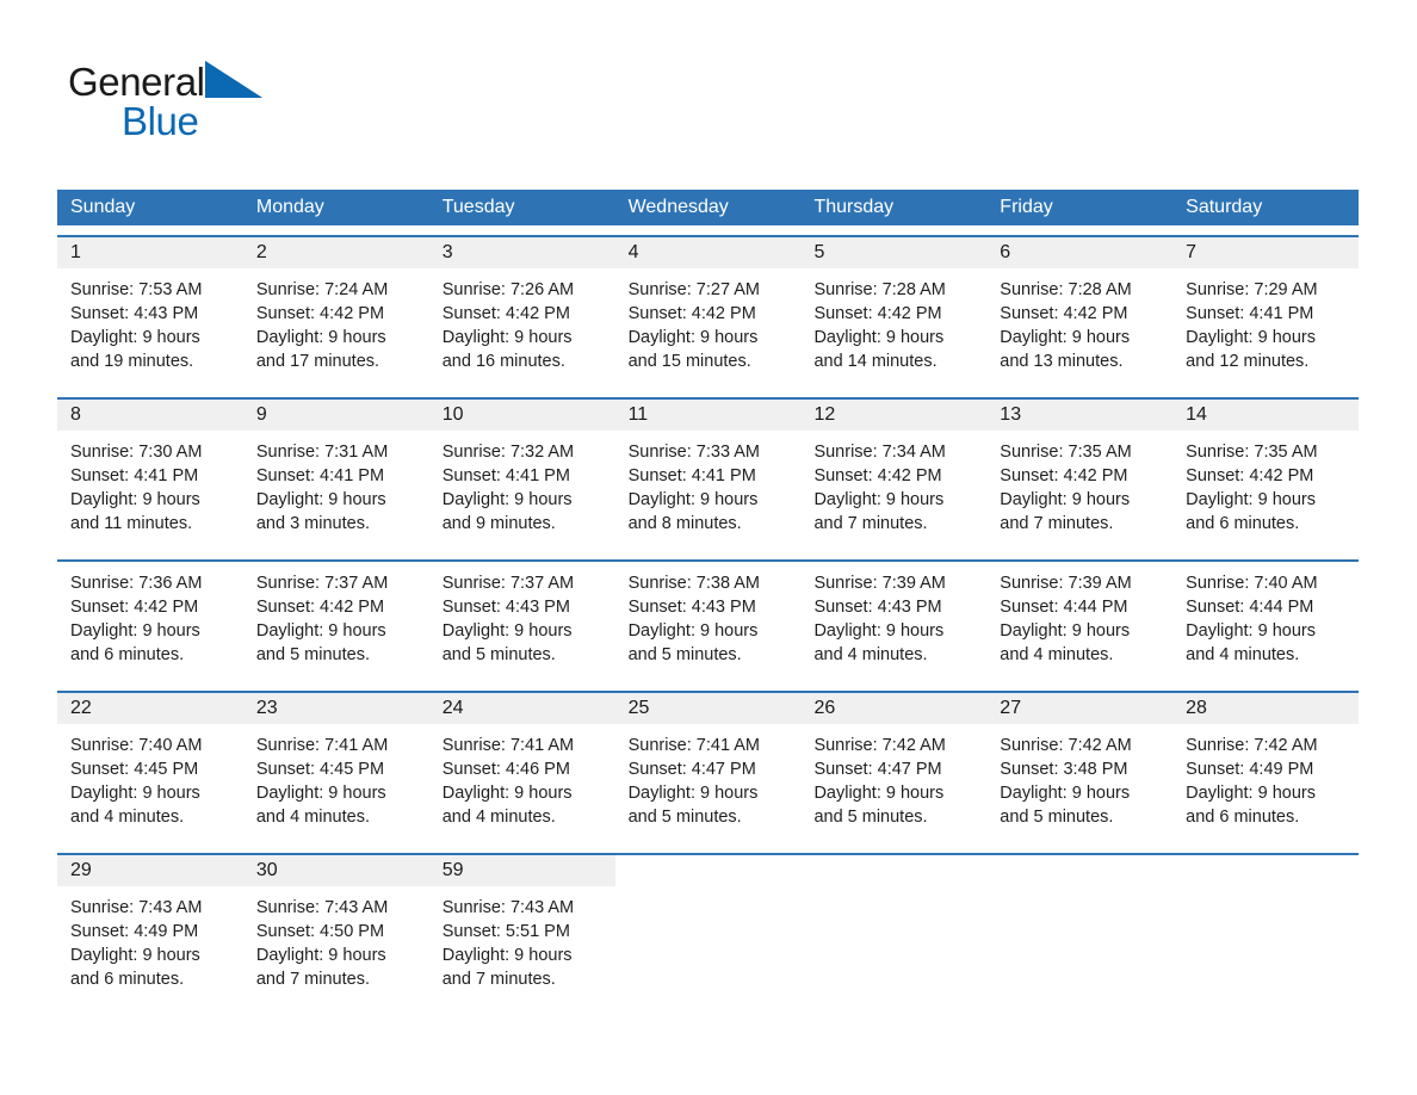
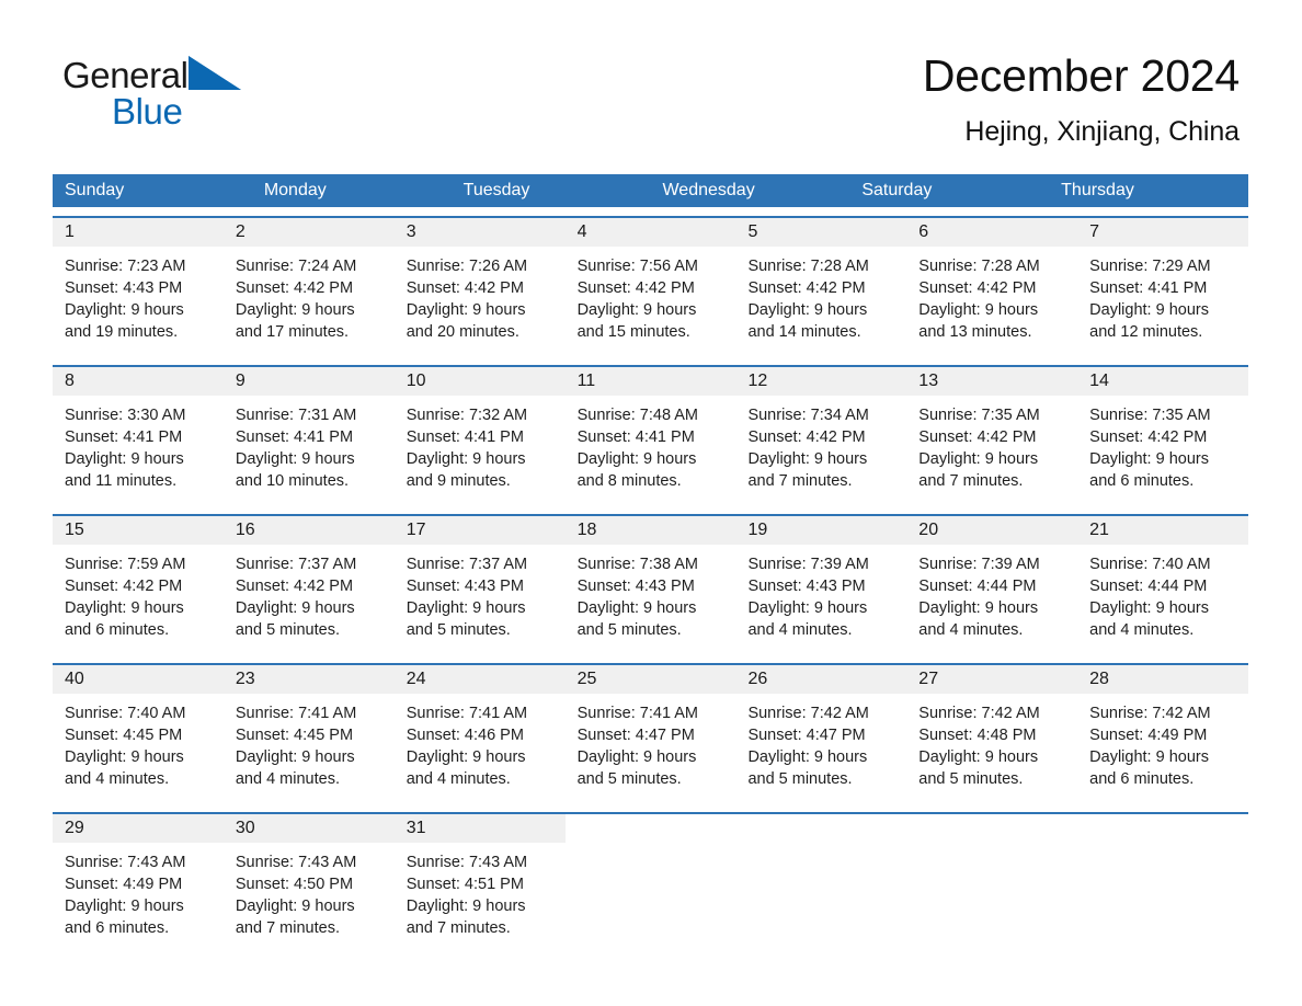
  General
  Blue
+ December 2024
+ Hejing, Xinjiang, China
  Sunday
  Monday
  Tuesday
  Wednesday
- Thursday
+ Saturday
- Friday
- Saturday
+ Thursday
  1
  2
  3
  4
  5
  6
  7
- Sunrise: 7:53 AM
+ Sunrise: 7:23 AM
  Sunset: 4:43 PM
  Daylight: 9 hours
  and 19 minutes.
  Sunrise: 7:24 AM
  Sunset: 4:42 PM
  Daylight: 9 hours
  and 17 minutes.
  Sunrise: 7:26 AM
  Sunset: 4:42 PM
  Daylight: 9 hours
- and 16 minutes.
+ and 20 minutes.
- Sunrise: 7:27 AM
+ Sunrise: 7:56 AM
  Sunset: 4:42 PM
  Daylight: 9 hours
  and 15 minutes.
  Sunrise: 7:28 AM
  Sunset: 4:42 PM
  Daylight: 9 hours
  and 14 minutes.
  Sunrise: 7:28 AM
  Sunset: 4:42 PM
  Daylight: 9 hours
  and 13 minutes.
  Sunrise: 7:29 AM
  Sunset: 4:41 PM
  Daylight: 9 hours
  and 12 minutes.
  8
  9
  10
  11
  12
  13
  14
- Sunrise: 7:30 AM
+ Sunrise: 3:30 AM
  Sunset: 4:41 PM
  Daylight: 9 hours
  and 11 minutes.
  Sunrise: 7:31 AM
  Sunset: 4:41 PM
  Daylight: 9 hours
- and 3 minutes.
+ and 10 minutes.
  Sunrise: 7:32 AM
  Sunset: 4:41 PM
  Daylight: 9 hours
  and 9 minutes.
- Sunrise: 7:33 AM
+ Sunrise: 7:48 AM
  Sunset: 4:41 PM
  Daylight: 9 hours
  and 8 minutes.
  Sunrise: 7:34 AM
  Sunset: 4:42 PM
  Daylight: 9 hours
  and 7 minutes.
  Sunrise: 7:35 AM
  Sunset: 4:42 PM
  Daylight: 9 hours
  and 7 minutes.
  Sunrise: 7:35 AM
  Sunset: 4:42 PM
  Daylight: 9 hours
  and 6 minutes.
+ 15
+ 16
+ 17
+ 18
+ 19
+ 20
+ 21
- Sunrise: 7:36 AM
+ Sunrise: 7:59 AM
  Sunset: 4:42 PM
  Daylight: 9 hours
  and 6 minutes.
  Sunrise: 7:37 AM
  Sunset: 4:42 PM
  Daylight: 9 hours
  and 5 minutes.
  Sunrise: 7:37 AM
  Sunset: 4:43 PM
  Daylight: 9 hours
  and 5 minutes.
  Sunrise: 7:38 AM
  Sunset: 4:43 PM
  Daylight: 9 hours
  and 5 minutes.
  Sunrise: 7:39 AM
  Sunset: 4:43 PM
  Daylight: 9 hours
  and 4 minutes.
  Sunrise: 7:39 AM
  Sunset: 4:44 PM
  Daylight: 9 hours
  and 4 minutes.
  Sunrise: 7:40 AM
  Sunset: 4:44 PM
  Daylight: 9 hours
  and 4 minutes.
- 22
+ 40
  23
  24
  25
  26
  27
  28
  Sunrise: 7:40 AM
  Sunset: 4:45 PM
  Daylight: 9 hours
  and 4 minutes.
  Sunrise: 7:41 AM
  Sunset: 4:45 PM
  Daylight: 9 hours
  and 4 minutes.
  Sunrise: 7:41 AM
  Sunset: 4:46 PM
  Daylight: 9 hours
  and 4 minutes.
  Sunrise: 7:41 AM
  Sunset: 4:47 PM
  Daylight: 9 hours
  and 5 minutes.
  Sunrise: 7:42 AM
  Sunset: 4:47 PM
  Daylight: 9 hours
  and 5 minutes.
  Sunrise: 7:42 AM
- Sunset: 3:48 PM
+ Sunset: 4:48 PM
  Daylight: 9 hours
  and 5 minutes.
  Sunrise: 7:42 AM
  Sunset: 4:49 PM
  Daylight: 9 hours
  and 6 minutes.
  29
  30
- 59
+ 31
  Sunrise: 7:43 AM
  Sunset: 4:49 PM
  Daylight: 9 hours
  and 6 minutes.
  Sunrise: 7:43 AM
  Sunset: 4:50 PM
  Daylight: 9 hours
  and 7 minutes.
  Sunrise: 7:43 AM
- Sunset: 5:51 PM
+ Sunset: 4:51 PM
  Daylight: 9 hours
  and 7 minutes.
